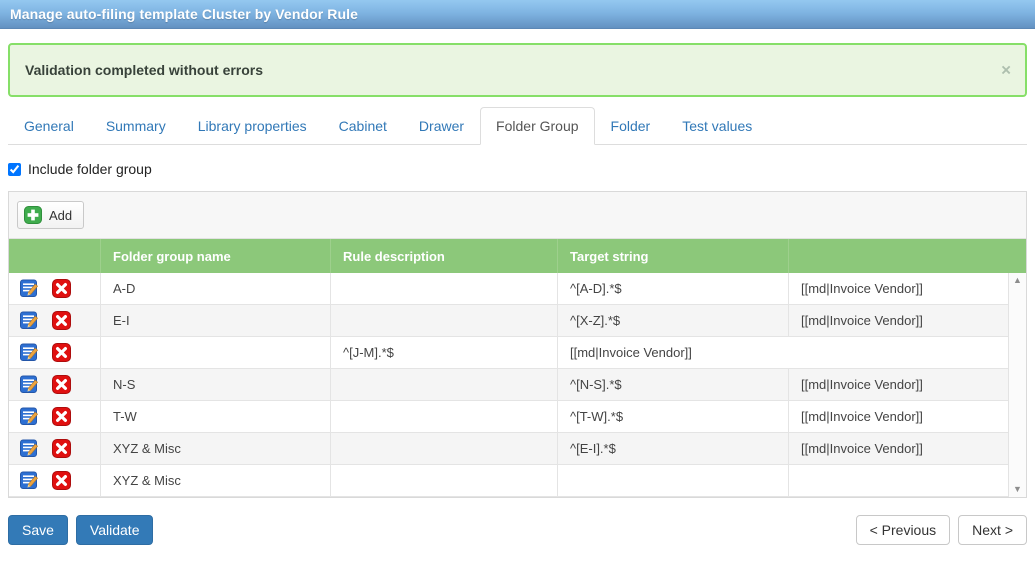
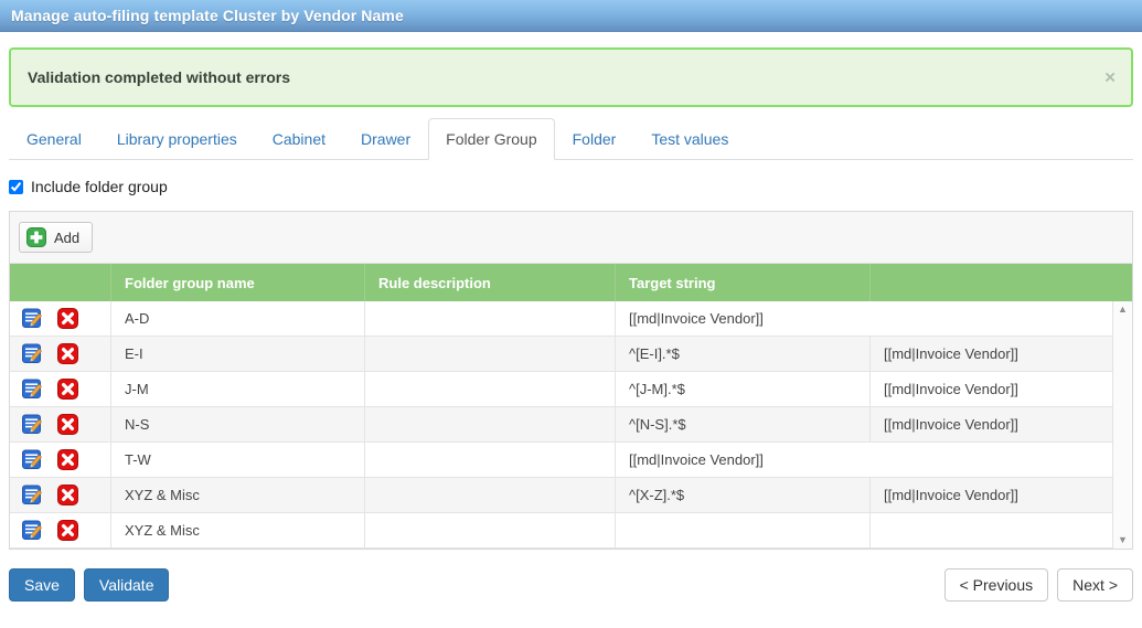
- Manage auto-filing template Cluster by Vendor Rule
+ Manage auto-filing template Cluster by Vendor Name
  Validation completed without errors
  ×
  General
- Summary
  Library properties
  Cabinet
  Drawer
  Folder Group
  Folder
  Test values
  Include folder group
  Add
  Folder group name
  Rule description
  Target string
  A-D
- ^[A-D].*$
  [[md|Invoice Vendor]]
  E-I
- ^[X-Z].*$
+ ^[E-I].*$
  [[md|Invoice Vendor]]
+ J-M
  ^[J-M].*$
  [[md|Invoice Vendor]]
  N-S
  ^[N-S].*$
  [[md|Invoice Vendor]]
  T-W
- ^[T-W].*$
  [[md|Invoice Vendor]]
  XYZ & Misc
- ^[E-I].*$
+ ^[X-Z].*$
  [[md|Invoice Vendor]]
  XYZ & Misc
  ▲
  ▼
  Save
  Validate
  < Previous
  Next >
